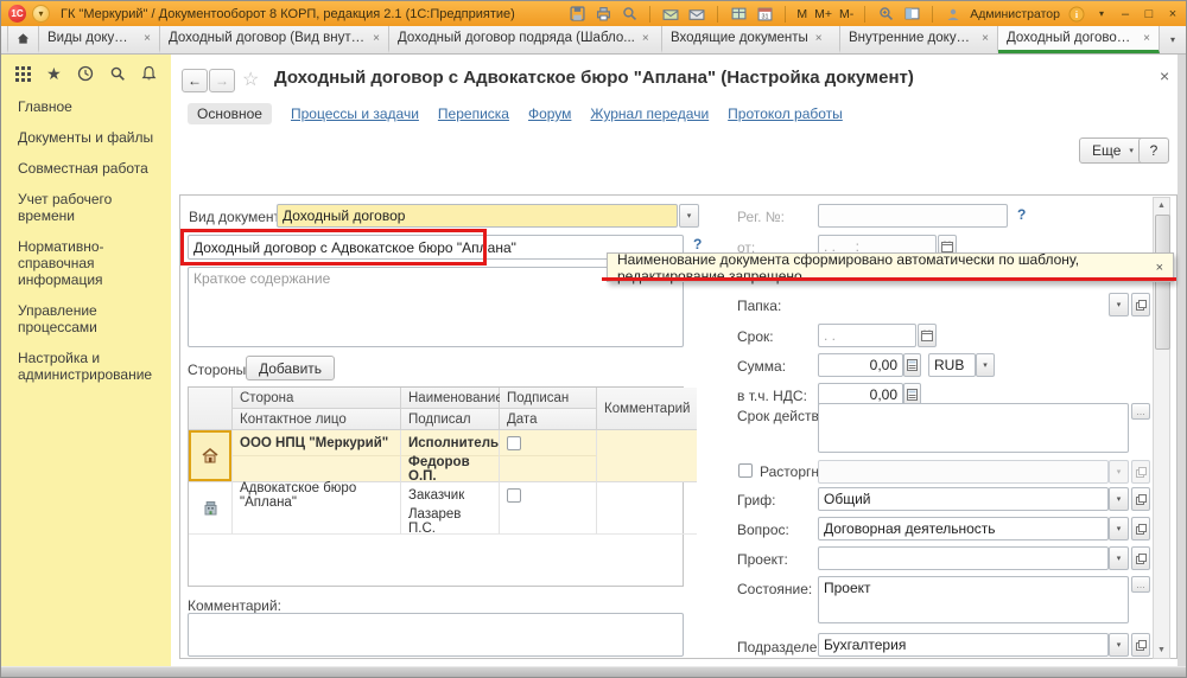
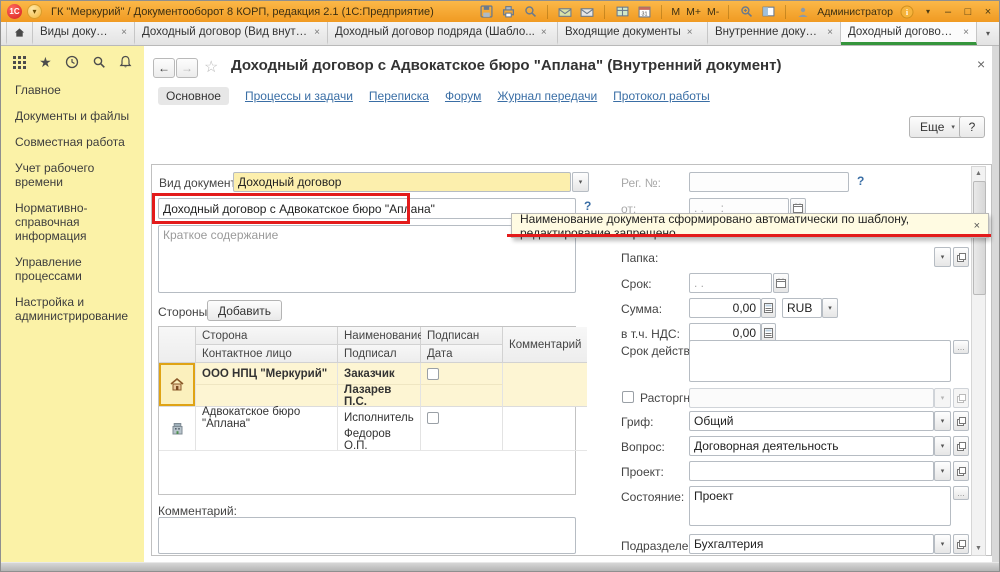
  1С
  ▾
  ГК "Меркурий" / Документооборот 8 КОРП, редакция 2.1 (1С:Предприятие)
  M
  M+
  M-
  Администратор
  i
  ▾
  –
  □
  ×
  Виды докумен
  ×
  Доходный договор (Вид внутре
  ×
  Доходный договор подряда (Шабло...
  ×
  Входящие документы
  ×
  Внутренние докуме
  ×
  ×
  ▾
  ★
  Главное
  Документы и файлы
  Совместная работа
  Учет рабочего времени
  Нормативно-справочная информация
  Управление процессами
  Настройка и администрирование
  ←
  →
  ☆
- Доходный договор с Адвокатское бюро "Аплана" (Настройка документ)
+ Доходный договор с Адвокатское бюро "Аплана" (Внутренний документ)
  ×
  Основное
  Процессы и задачи
  Переписка
  Форум
  Журнал передачи
  Протокол работы
  Еще
  ?
  Вид докумен
  Доходный договор
  Доходный договор с Адвокатское бюро "Аплана"
  ?
  Краткое содержание
  Стороны
  Добавить
  Сторона
  Наименовани
  Подписан
  Комментарий
  Контактное лицо
  Подписал
  Дата
  ООО НПЦ "Меркурий"
- Исполнитель
+ Заказчик
- Федоров О.П.
+ Лазарев П.С.
  Адвокатское бюро "Аплана"
- Заказчик
+ Исполнитель
- Лазарев П.С.
+ Федоров О.П.
  Комментарий:
  Рег. №:
  ?
  от:
  . . :
  Папка:
  Срок:
  . .
  Сумма:
  0,00
  RUB
  в т.ч. НДС:
  0,00
  Срок действ
  ...
  Расторгн
  Гриф:
  Общий
  Вопрос:
  Договорная деятельность
  Проект:
  Состояние:
  Проект
  ...
  Подразделе
  Бухгалтерия
  Наименование документа сформировано автоматически по шаблону, редактирование запрещено.
  ×
